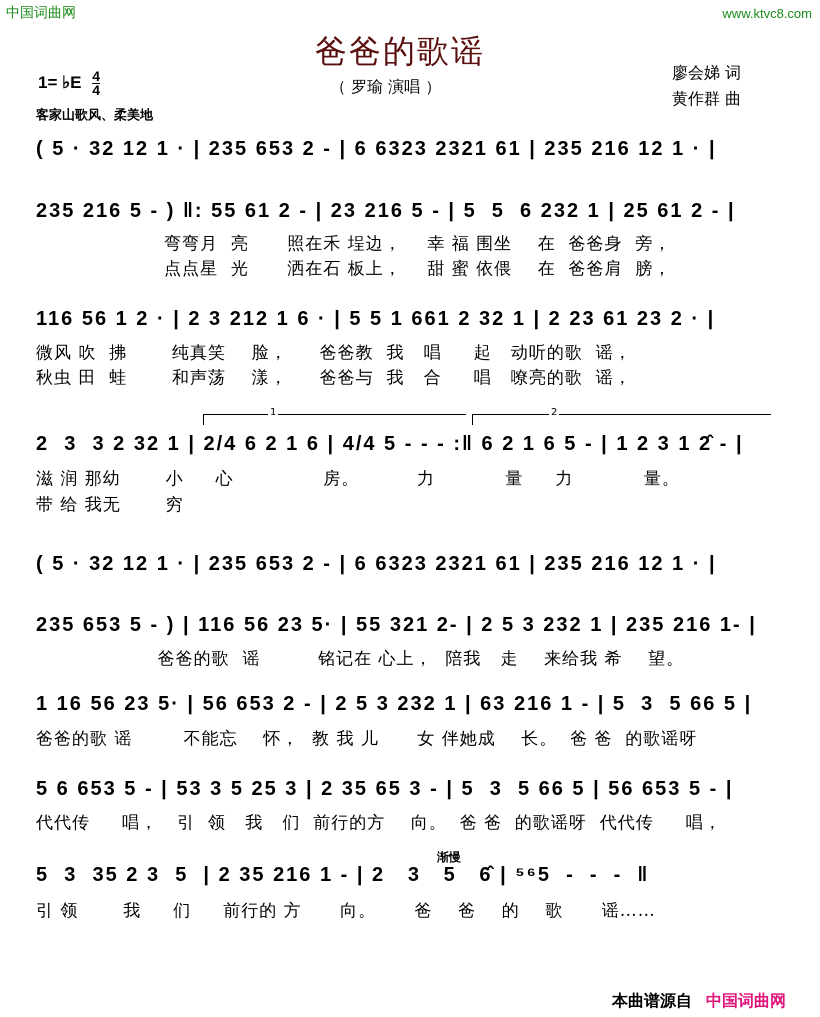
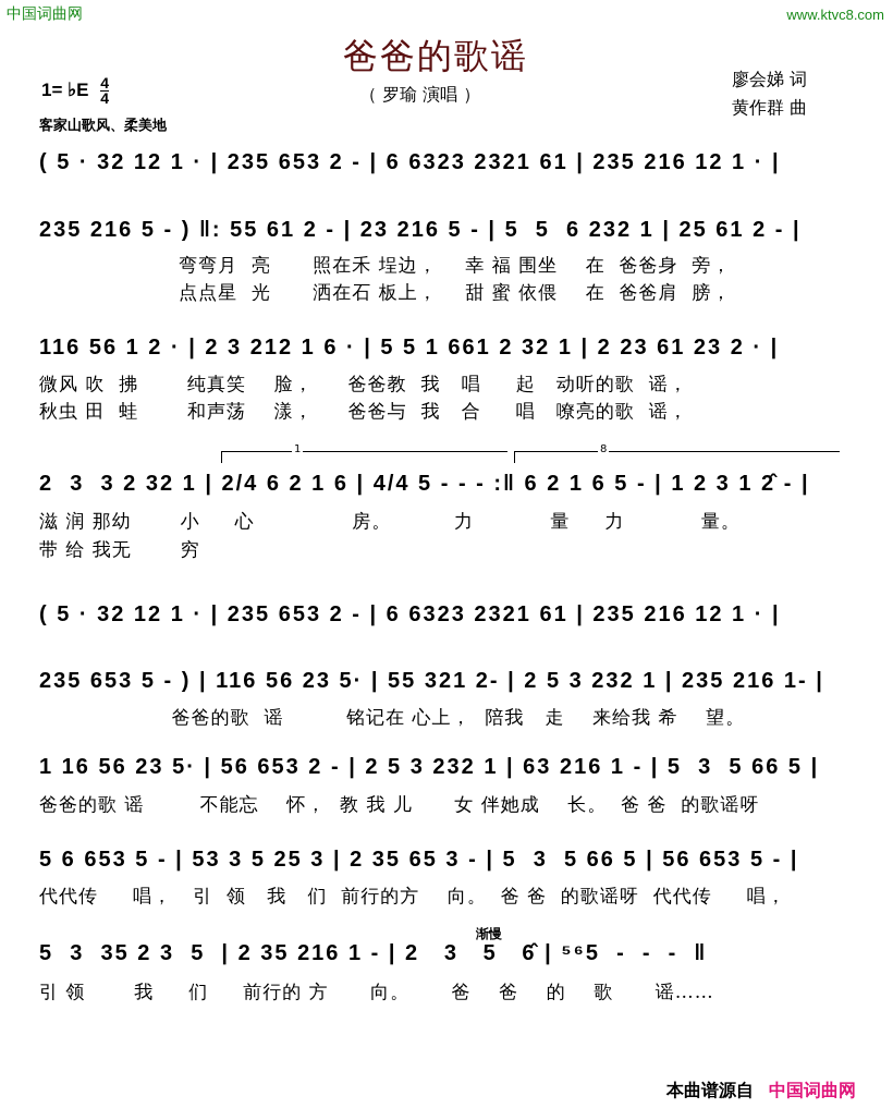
  中国词曲网
  www.ktvc8.com
  爸爸的歌谣
  （ 罗瑜 演唱 ）
  廖会娣 词
  黄作群 曲
  1= ♭E
  4
  4
  客家山歌风、柔美地
  ( 5 · 32 12 1 · | 235 653 2 - | 6 6323 2321 61 | 235 216 12 1 · |
  235 216 5 - ) ‖: 55 61 2 - | 23 216 5 - | 5 5 6 232 1 | 25 61 2 - |
  弯弯月 亮 照在禾 埕边， 幸 福 围坐 在 爸爸身 旁，
  点点星 光 洒在石 板上， 甜 蜜 依偎 在 爸爸肩 膀，
  116 56 1 2 · | 2 3 212 1 6 · | 5 5 1 661 2 32 1 | 2 23 61 23 2 · |
  微风 吹 拂 纯真笑 脸， 爸爸教 我 唱 起 动听的歌 谣，
  秋虫 田 蛙 和声荡 漾， 爸爸与 我 合 唱 嘹亮的歌 谣，
  1
- 2
+ 8
  2 3 3 2 32 1 | 2/4 6 2 1 6 | 4/4 5 - - - :‖ 6 2 1 6 5 - | 1 2 3 1 2̂ - |
  滋 润 那幼 小 心 房。 力 量 力 量。
  带 给 我无 穷
  ( 5 · 32 12 1 · | 235 653 2 - | 6 6323 2321 61 | 235 216 12 1 · |
  235 653 5 - ) | 116 56 23 5· | 55 321 2- | 2 5 3 232 1 | 235 216 1- |
  爸爸的歌 谣 铭记在 心上， 陪我 走 来给我 希 望。
  1 16 56 23 5· | 56 653 2 - | 2 5 3 232 1 | 63 216 1 - | 5 3 5 66 5 |
  爸爸的歌 谣 不能忘 怀， 教 我 儿 女 伴她成 长。 爸 爸 的歌谣呀
  5 6 653 5 - | 53 3 5 25 3 | 2 35 65 3 - | 5 3 5 66 5 | 56 653 5 - |
  代代传 唱， 引 领 我 们 前行的方 向。 爸 爸 的歌谣呀 代代传 唱，
  渐慢
  5 3 35 2 3 5 | 2 35 216 1 - | 2 3 5 6̂ | ⁵⁶5 - - - ‖
  引 领 我 们 前行的 方 向。 爸 爸 的 歌 谣……
  本曲谱源自 中国词曲网
